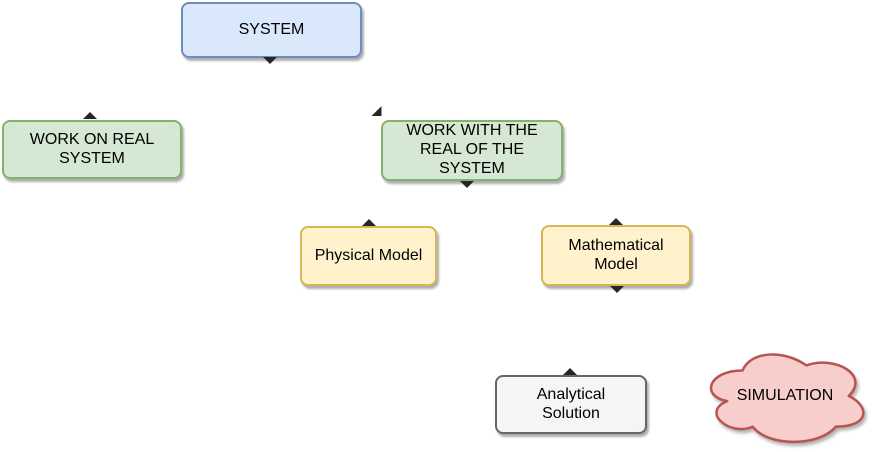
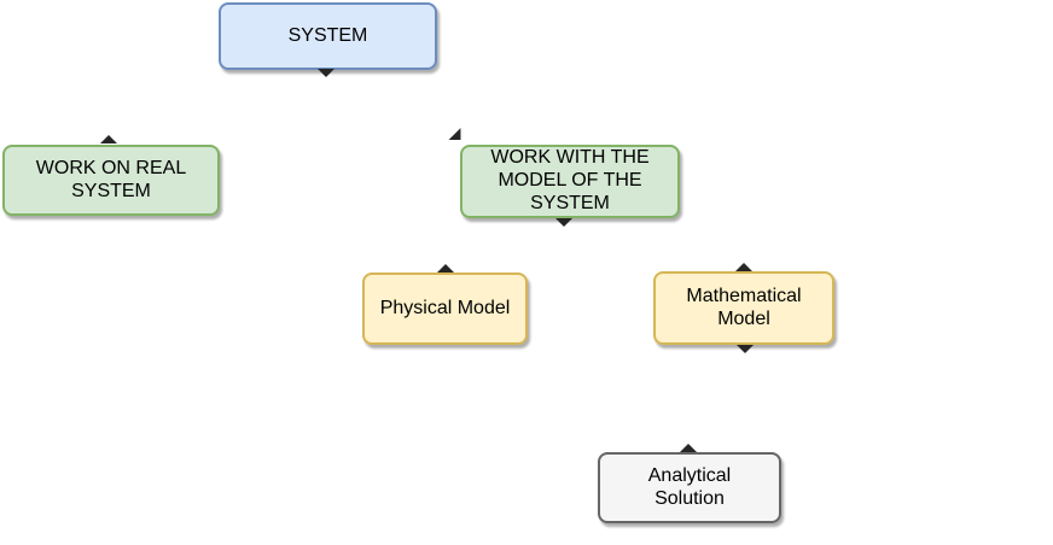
  SYSTEM
  WORK ON REAL SYSTEM
- WORK WITH THE REAL OF THE SYSTEM
+ WORK WITH THE MODEL OF THE SYSTEM
  Physical Model
  Mathematical Model
  Analytical Solution
- SIMULATION
